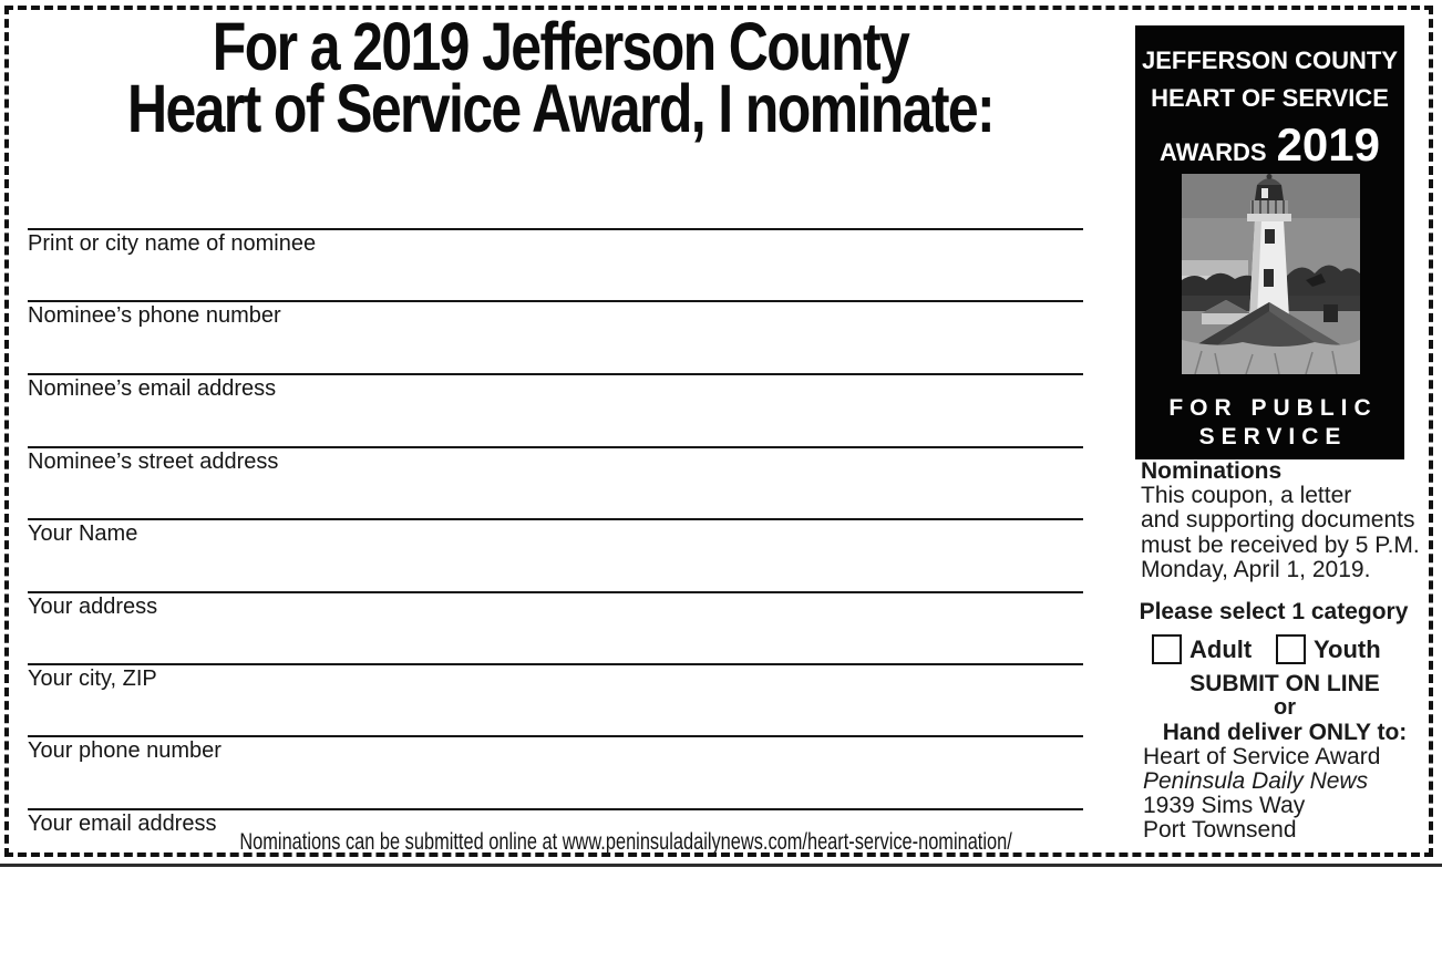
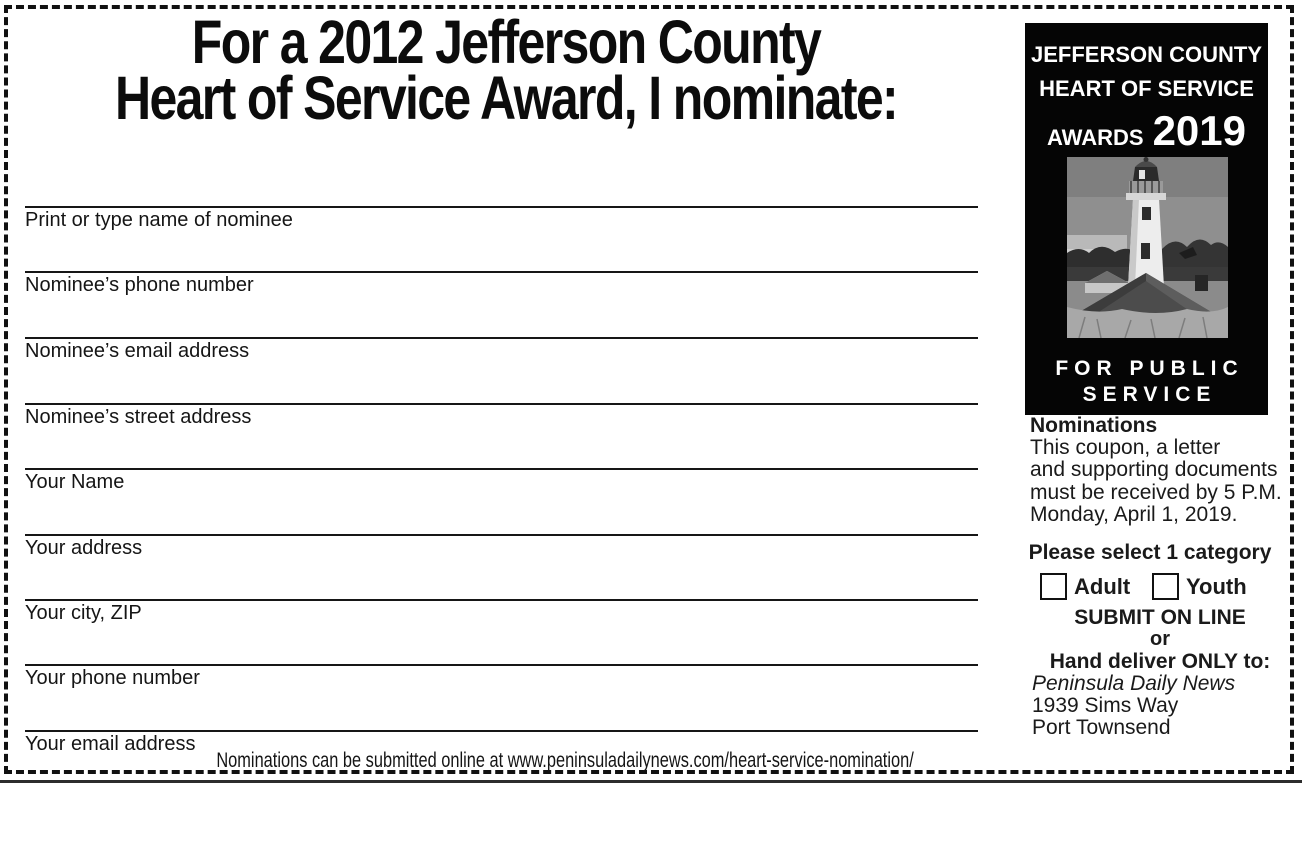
- For a 2019 Jefferson County
+ For a 2012 Jefferson County
  Heart of Service Award, I nominate:
- Print or city name of nominee
+ Print or type name of nominee
  Nominee’s phone number
  Nominee’s email address
  Nominee’s street address
  Your Name
  Your address
  Your city, ZIP
  Your phone number
  Your email address
  Nominations can be submitted online at www.peninsuladailynews.com/heart-service-nomination/
  JEFFERSON COUNTY
  HEART OF SERVICE
  AWARDS
  2019
  FOR PUBLIC
  SERVICE
  Nominations
  This coupon, a letter
  and supporting documents
  must be received by 5 P.M.
  Monday, April 1, 2019.
  Please select 1 category
  Adult
  Youth
  SUBMIT ON LINE
  or
  Hand deliver ONLY to:
- Heart of Service Award
  Peninsula Daily News
  1939 Sims Way
  Port Townsend
